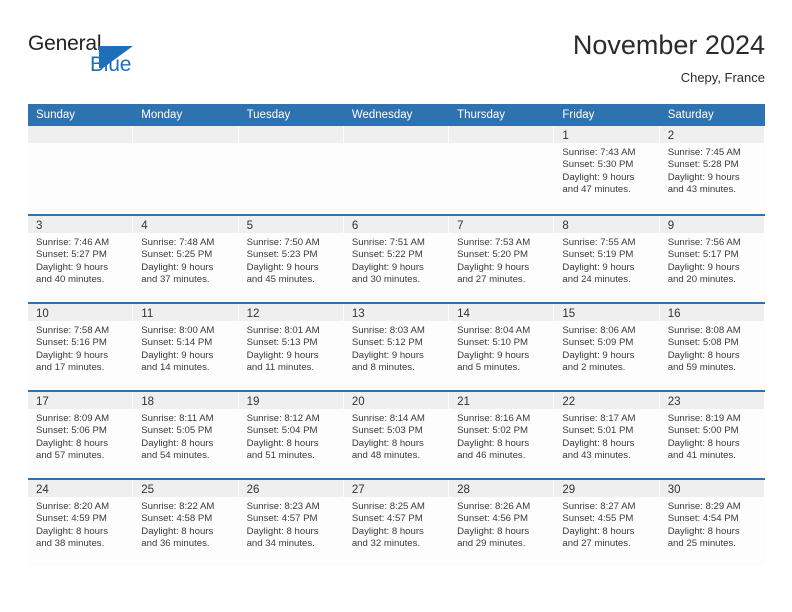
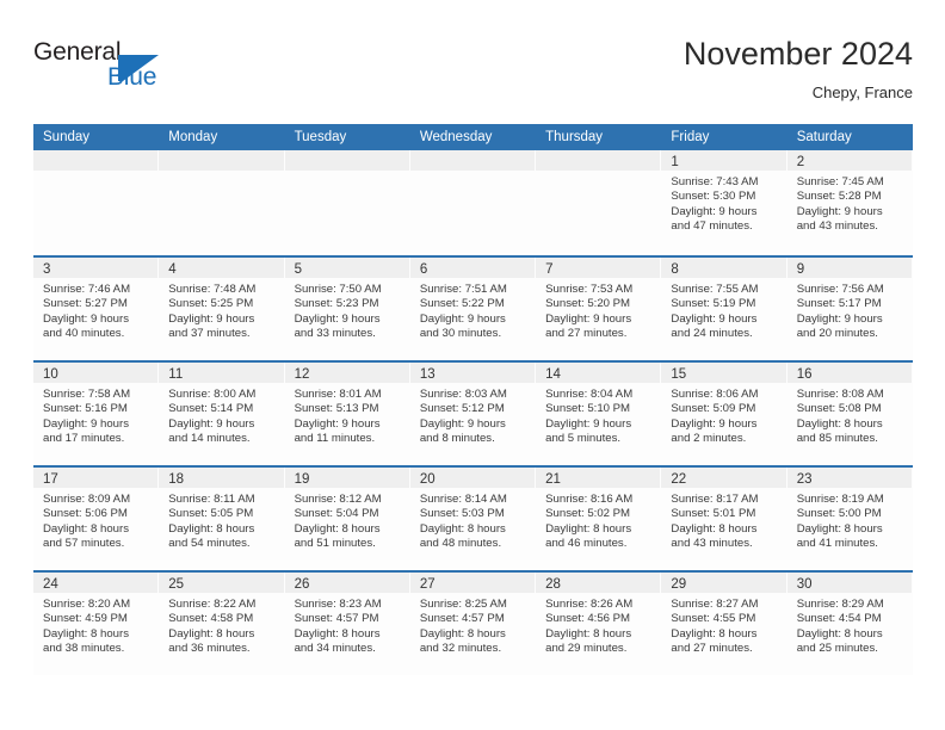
  General
  Blue
  November 2024
  Chepy, France
  Sunday
  Monday
  Tuesday
  Wednesday
  Thursday
  Friday
  Saturday
  1
  Sunrise: 7:43 AM
  Sunset: 5:30 PM
  Daylight: 9 hours
  and 47 minutes.
  2
  Sunrise: 7:45 AM
  Sunset: 5:28 PM
  Daylight: 9 hours
  and 43 minutes.
  3
  Sunrise: 7:46 AM
  Sunset: 5:27 PM
  Daylight: 9 hours
  and 40 minutes.
  4
  Sunrise: 7:48 AM
  Sunset: 5:25 PM
  Daylight: 9 hours
  and 37 minutes.
  5
  Sunrise: 7:50 AM
  Sunset: 5:23 PM
  Daylight: 9 hours
- and 45 minutes.
+ and 33 minutes.
  6
  Sunrise: 7:51 AM
  Sunset: 5:22 PM
  Daylight: 9 hours
  and 30 minutes.
  7
  Sunrise: 7:53 AM
  Sunset: 5:20 PM
  Daylight: 9 hours
  and 27 minutes.
  8
  Sunrise: 7:55 AM
  Sunset: 5:19 PM
  Daylight: 9 hours
  and 24 minutes.
  9
  Sunrise: 7:56 AM
  Sunset: 5:17 PM
  Daylight: 9 hours
  and 20 minutes.
  10
  Sunrise: 7:58 AM
  Sunset: 5:16 PM
  Daylight: 9 hours
  and 17 minutes.
  11
  Sunrise: 8:00 AM
  Sunset: 5:14 PM
  Daylight: 9 hours
  and 14 minutes.
  12
  Sunrise: 8:01 AM
  Sunset: 5:13 PM
  Daylight: 9 hours
  and 11 minutes.
  13
  Sunrise: 8:03 AM
  Sunset: 5:12 PM
  Daylight: 9 hours
  and 8 minutes.
  14
  Sunrise: 8:04 AM
  Sunset: 5:10 PM
  Daylight: 9 hours
  and 5 minutes.
  15
  Sunrise: 8:06 AM
  Sunset: 5:09 PM
  Daylight: 9 hours
  and 2 minutes.
  16
  Sunrise: 8:08 AM
  Sunset: 5:08 PM
  Daylight: 8 hours
- and 59 minutes.
+ and 85 minutes.
  17
  Sunrise: 8:09 AM
  Sunset: 5:06 PM
  Daylight: 8 hours
  and 57 minutes.
  18
  Sunrise: 8:11 AM
  Sunset: 5:05 PM
  Daylight: 8 hours
  and 54 minutes.
  19
  Sunrise: 8:12 AM
  Sunset: 5:04 PM
  Daylight: 8 hours
  and 51 minutes.
  20
  Sunrise: 8:14 AM
  Sunset: 5:03 PM
  Daylight: 8 hours
  and 48 minutes.
  21
  Sunrise: 8:16 AM
  Sunset: 5:02 PM
  Daylight: 8 hours
  and 46 minutes.
  22
  Sunrise: 8:17 AM
  Sunset: 5:01 PM
  Daylight: 8 hours
  and 43 minutes.
  23
  Sunrise: 8:19 AM
  Sunset: 5:00 PM
  Daylight: 8 hours
  and 41 minutes.
  24
  Sunrise: 8:20 AM
  Sunset: 4:59 PM
  Daylight: 8 hours
  and 38 minutes.
  25
  Sunrise: 8:22 AM
  Sunset: 4:58 PM
  Daylight: 8 hours
  and 36 minutes.
  26
  Sunrise: 8:23 AM
  Sunset: 4:57 PM
  Daylight: 8 hours
  and 34 minutes.
  27
  Sunrise: 8:25 AM
  Sunset: 4:57 PM
  Daylight: 8 hours
  and 32 minutes.
  28
  Sunrise: 8:26 AM
  Sunset: 4:56 PM
  Daylight: 8 hours
  and 29 minutes.
  29
  Sunrise: 8:27 AM
  Sunset: 4:55 PM
  Daylight: 8 hours
  and 27 minutes.
  30
  Sunrise: 8:29 AM
  Sunset: 4:54 PM
  Daylight: 8 hours
  and 25 minutes.
